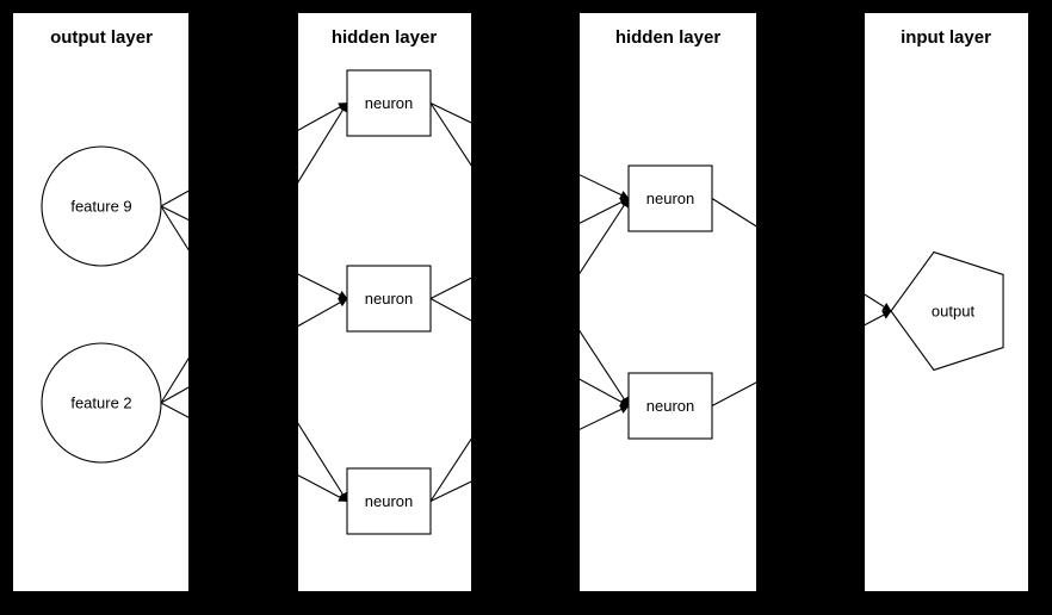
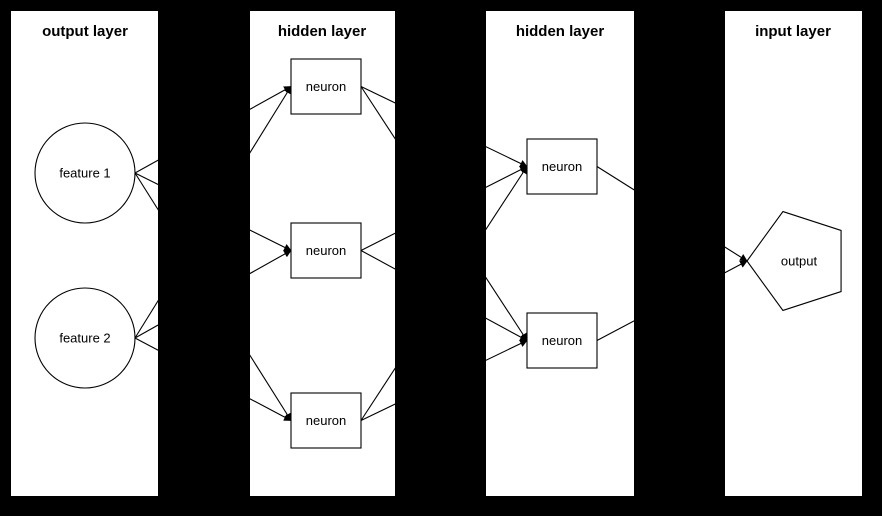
- feature 9
+ feature 1
  feature 2
  neuron
  neuron
  neuron
  neuron
  neuron
  output
  output layer
  hidden layer
  hidden layer
  input layer
